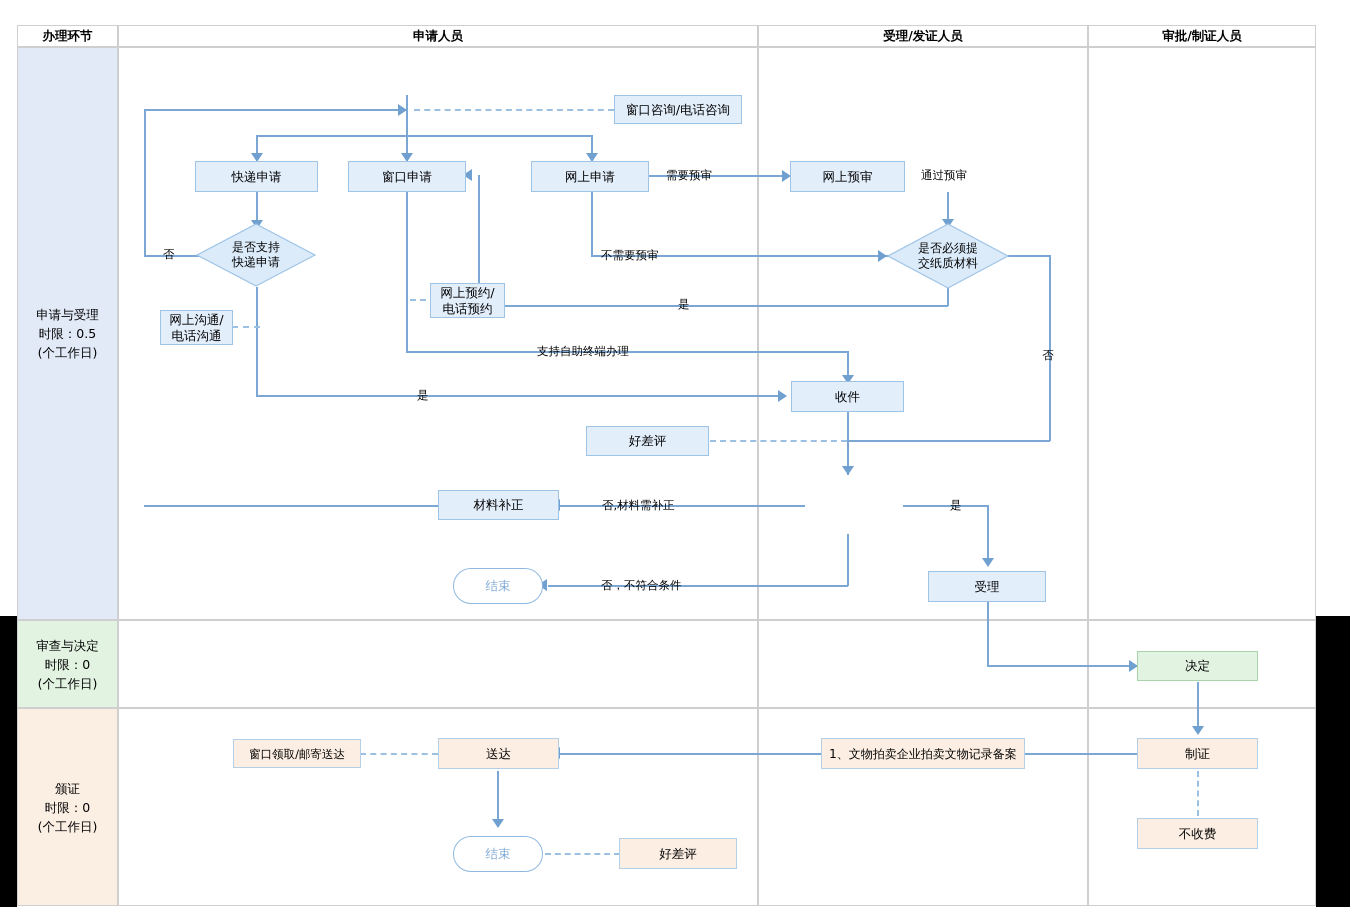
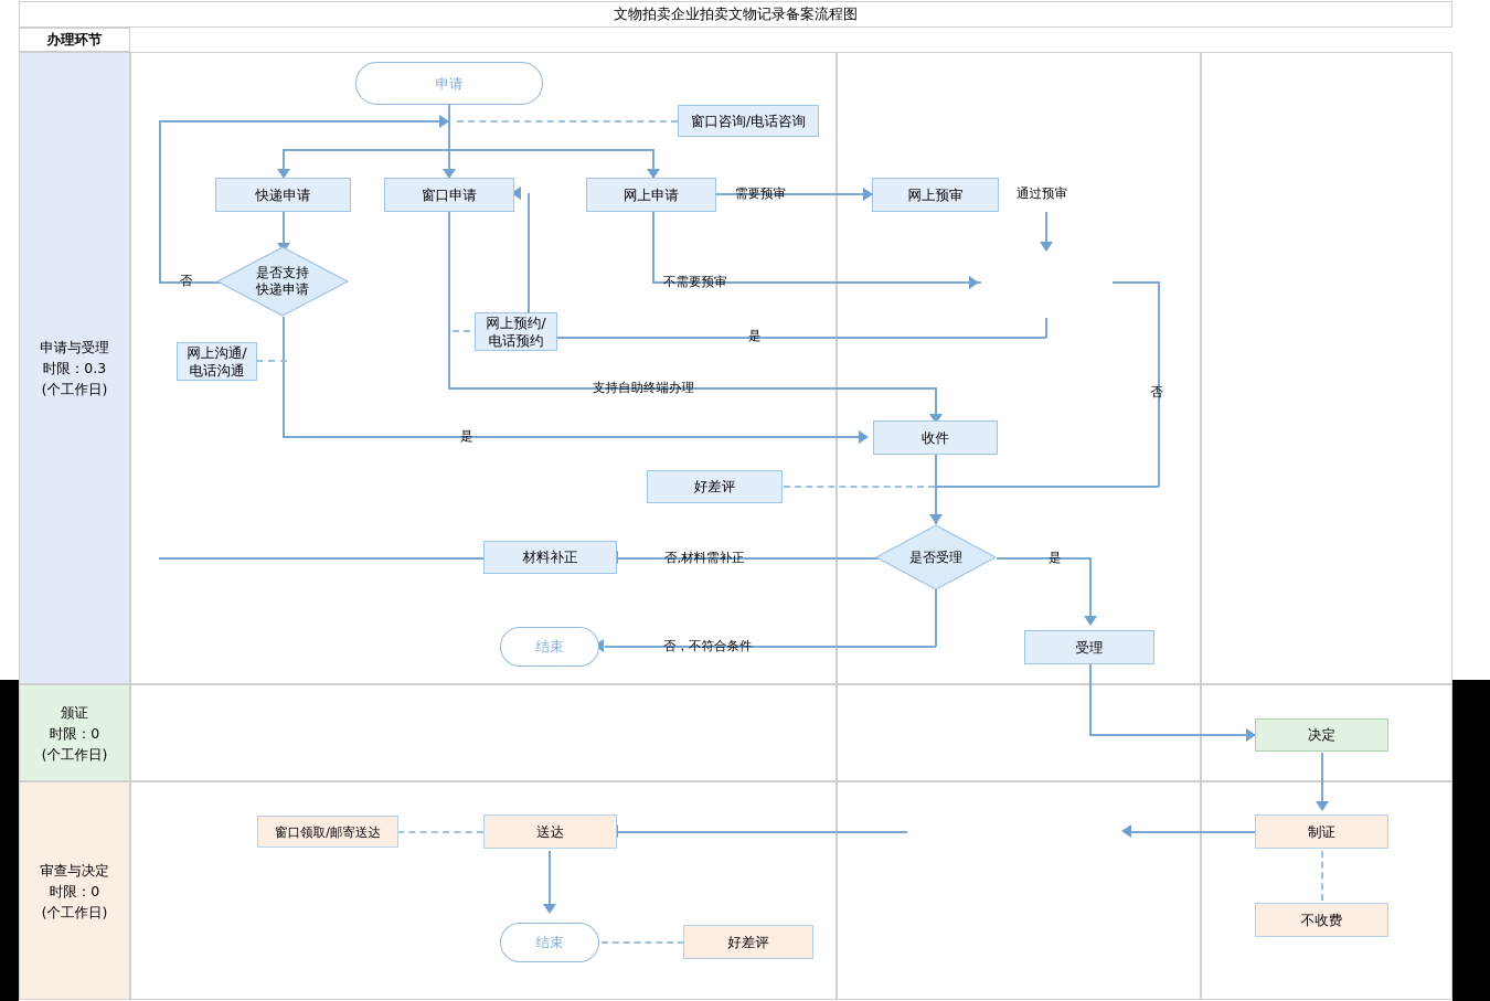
+ 文物拍卖企业拍卖文物记录备案流程图
  办理环节
- 申请人员
- 受理/发证人员
- 审批/制证人员
  申请与受理
- 时限：0.5
+ 时限：0.3
  (个工作日)
- 审查与决定
+ 颁证
  时限：0
  (个工作日)
- 颁证
+ 审查与决定
  时限：0
  (个工作日)
  否
  是
  需要预审
  通过预审
  不需要预审
  是
  支持自助终端办理
  否,材料需补正
  是
  否，不符合条件
+ 申请
  窗口咨询/电话咨询
  快递申请
  窗口申请
  网上申请
  网上预审
  是否支持
  快递申请
- 是否必须提
- 交纸质材料
  网上预约/
  电话预约
  网上沟通/
  电话沟通
  收件
  好差评
  材料补正
+ 是否受理
  结束
  受理
  决定
  制证
  不收费
- 1、文物拍卖企业拍卖文物记录备案
  送达
  窗口领取/邮寄送达
  结束
  好差评
